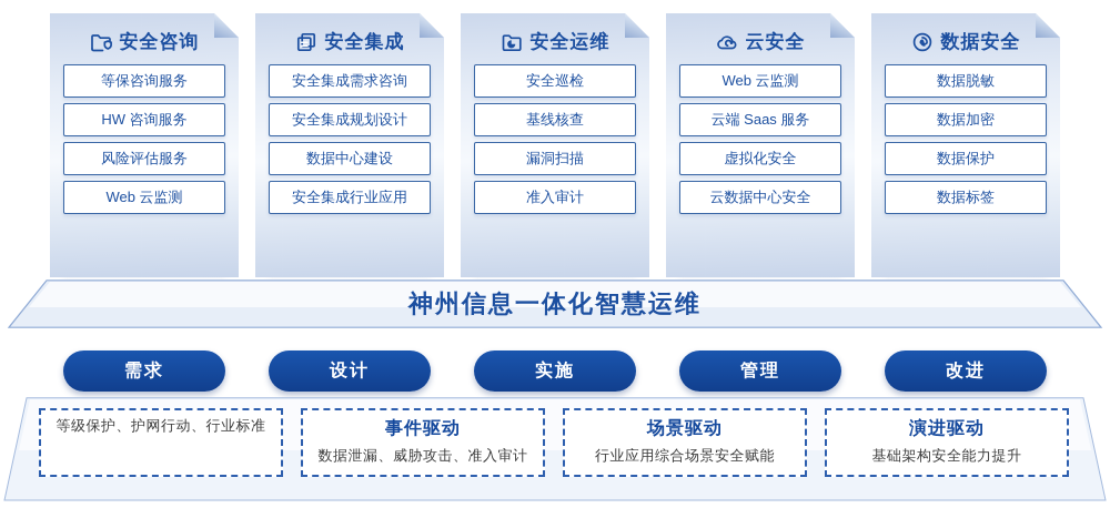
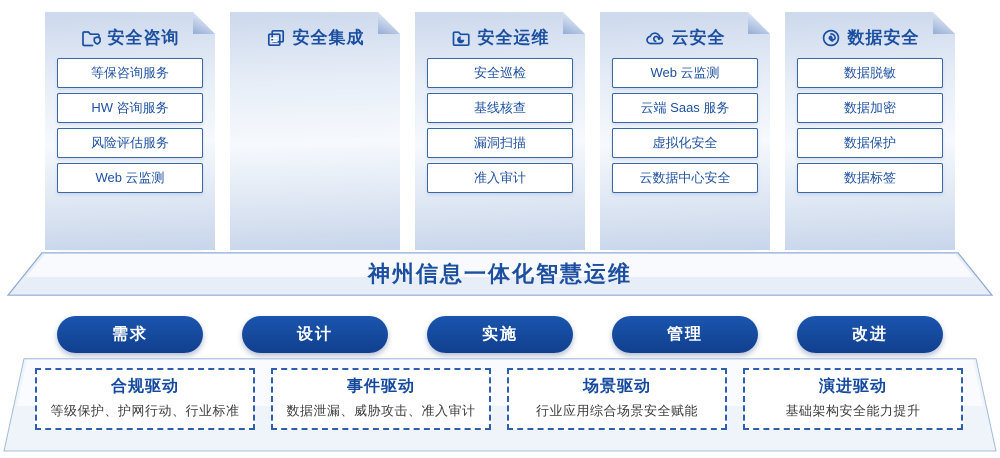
  安全咨询
  等保咨询服务
  HW 咨询服务
  风险评估服务
  Web 云监测
  安全集成
- 安全集成需求咨询
- 安全集成规划设计
- 数据中心建设
- 安全集成行业应用
  安全运维
  安全巡检
  基线核查
  漏洞扫描
  准入审计
  云安全
  Web 云监测
  云端 Saas 服务
  虚拟化安全
  云数据中心安全
  数据安全
  数据脱敏
  数据加密
  数据保护
  数据标签
  神州信息一体化智慧运维
  需求
  设计
  实施
  管理
  改进
+ 合规驱动
  等级保护、护网行动、行业标准
  事件驱动
  数据泄漏、威胁攻击、准入审计
  场景驱动
  行业应用综合场景安全赋能
  演进驱动
  基础架构安全能力提升
